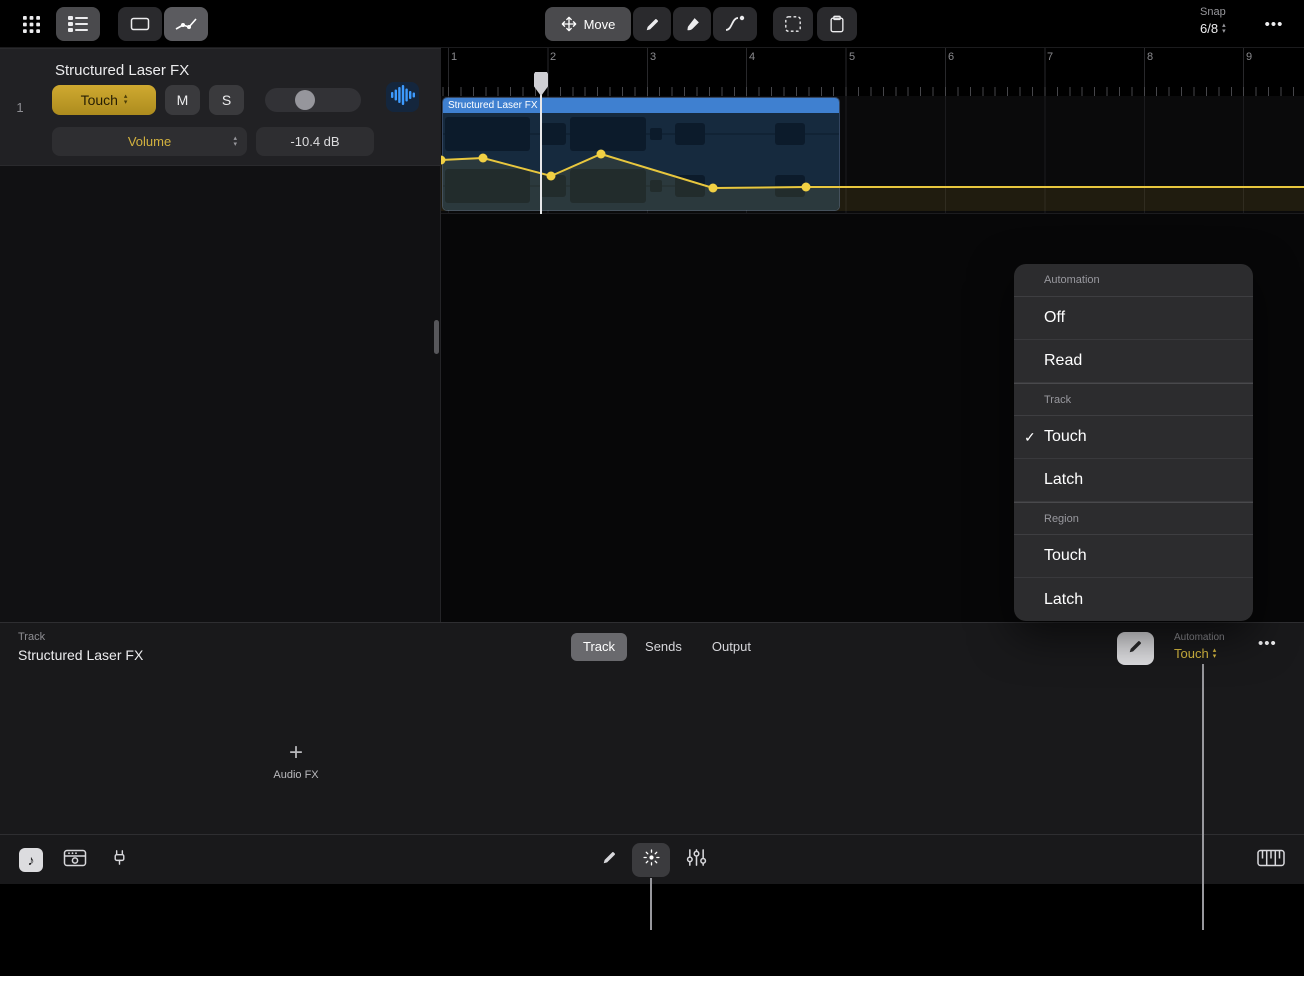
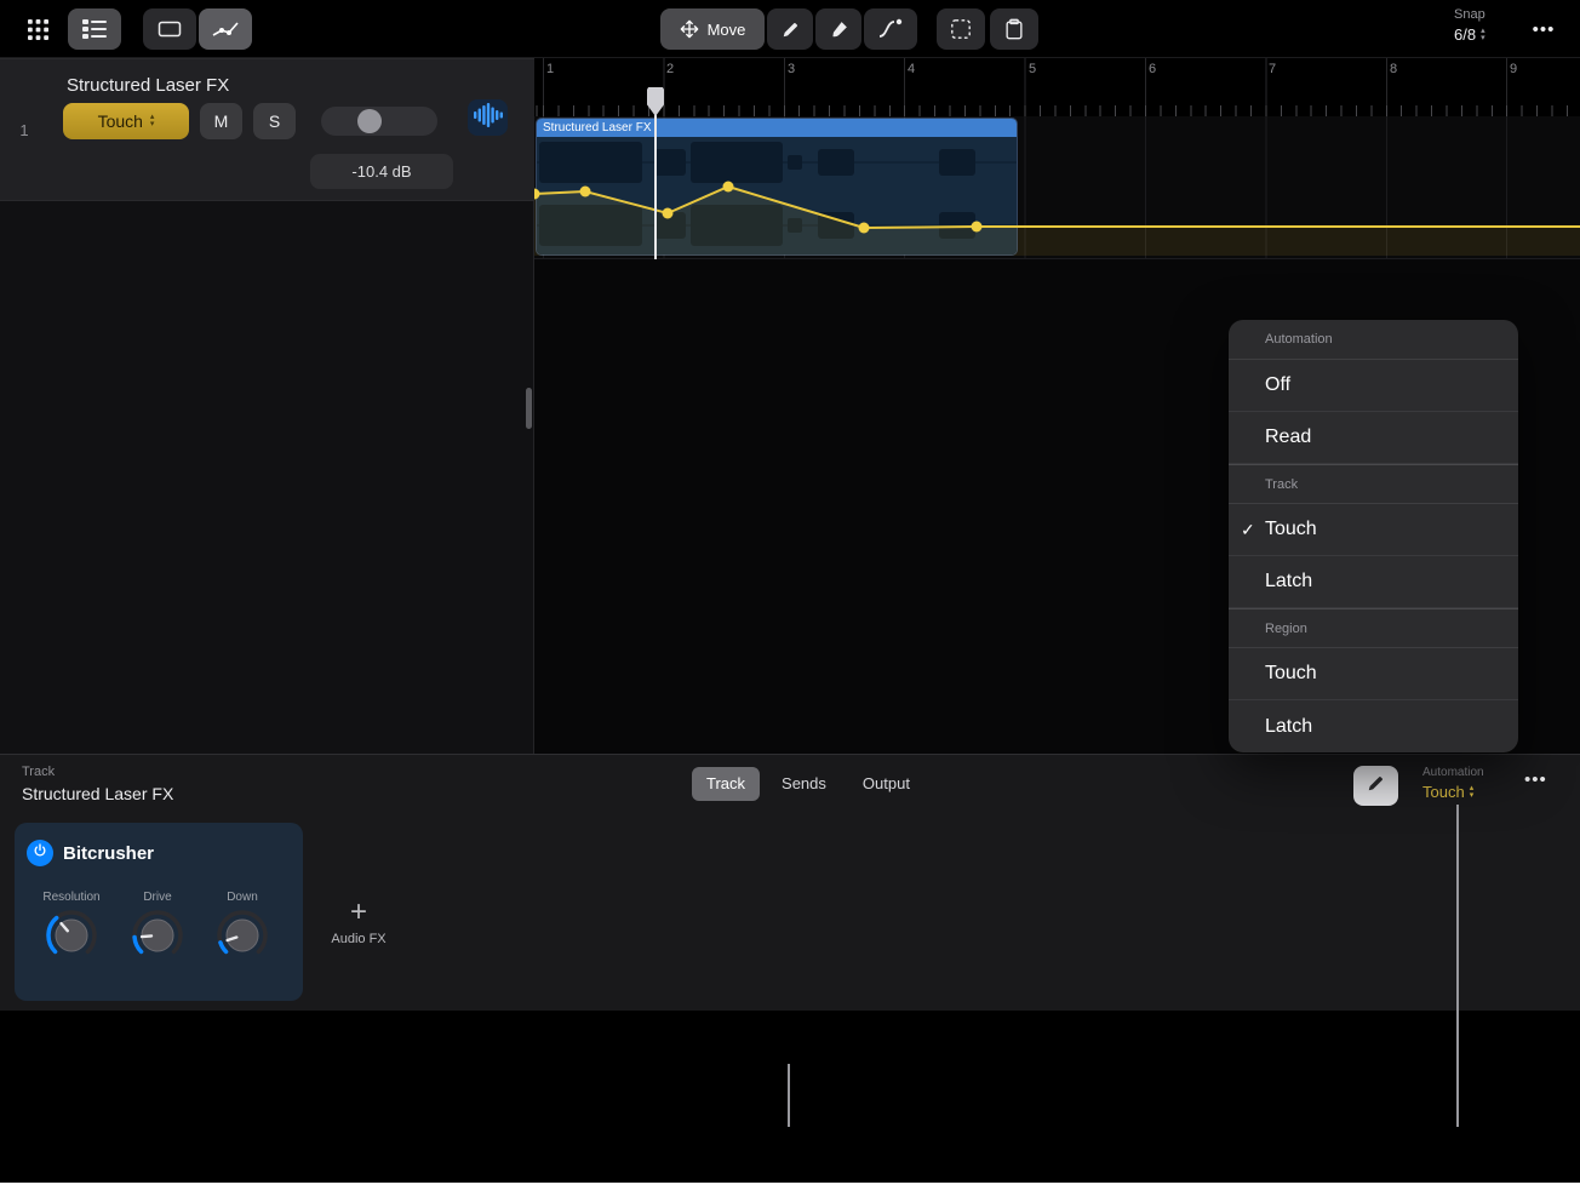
  Move
  Snap
  6/8
  •••
  1
  2
  3
  4
  5
  6
  7
  8
  9
  Structured Laser FX
  1
  Structured Laser FX
  Touch
  M
  S
- Volume
  -10.4 dB
  Automation
  Off
  Read
  Track
  ✓
  Touch
  Latch
  Region
  Touch
  Latch
  Track
  Structured Laser FX
  Track
  Sends
  Output
  Automation
  Touch
  •••
+ Bitcrusher
+ Resolution
+ Drive
+ Down
  +
  Audio FX
- ♪
